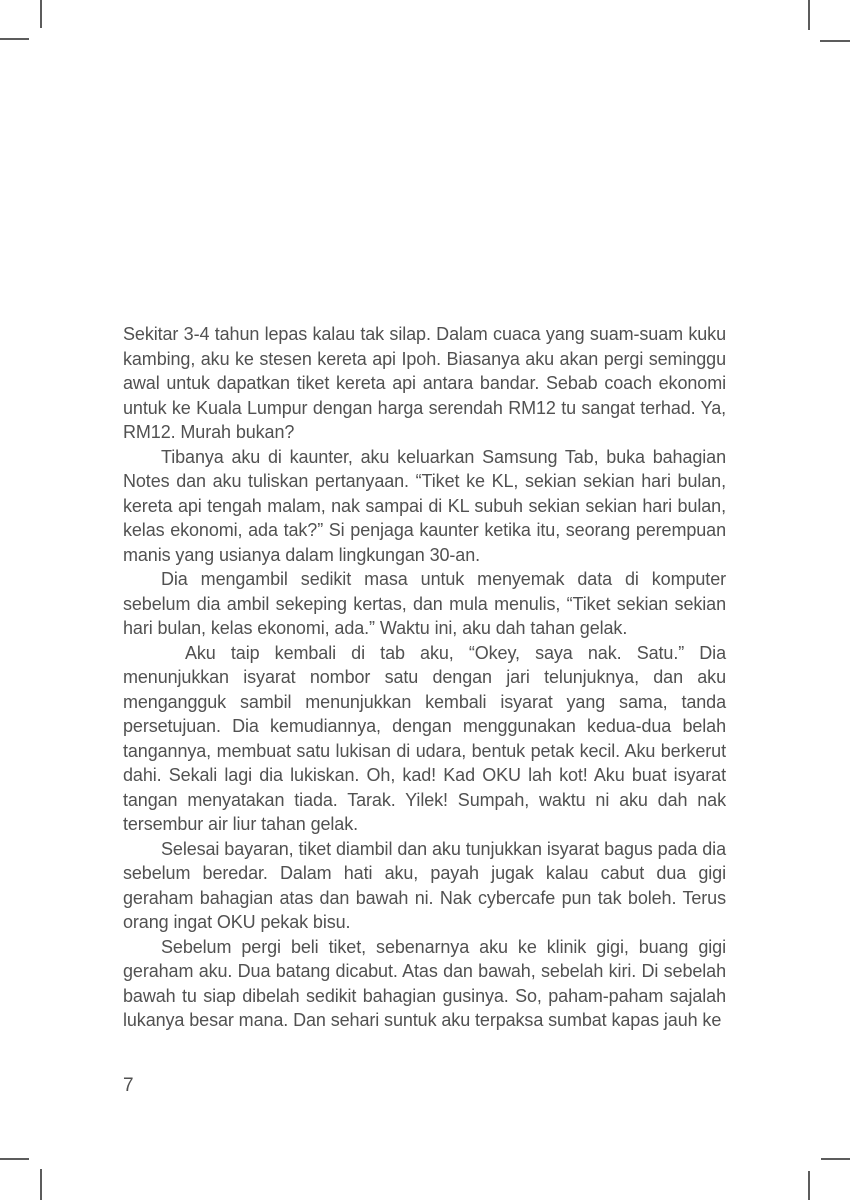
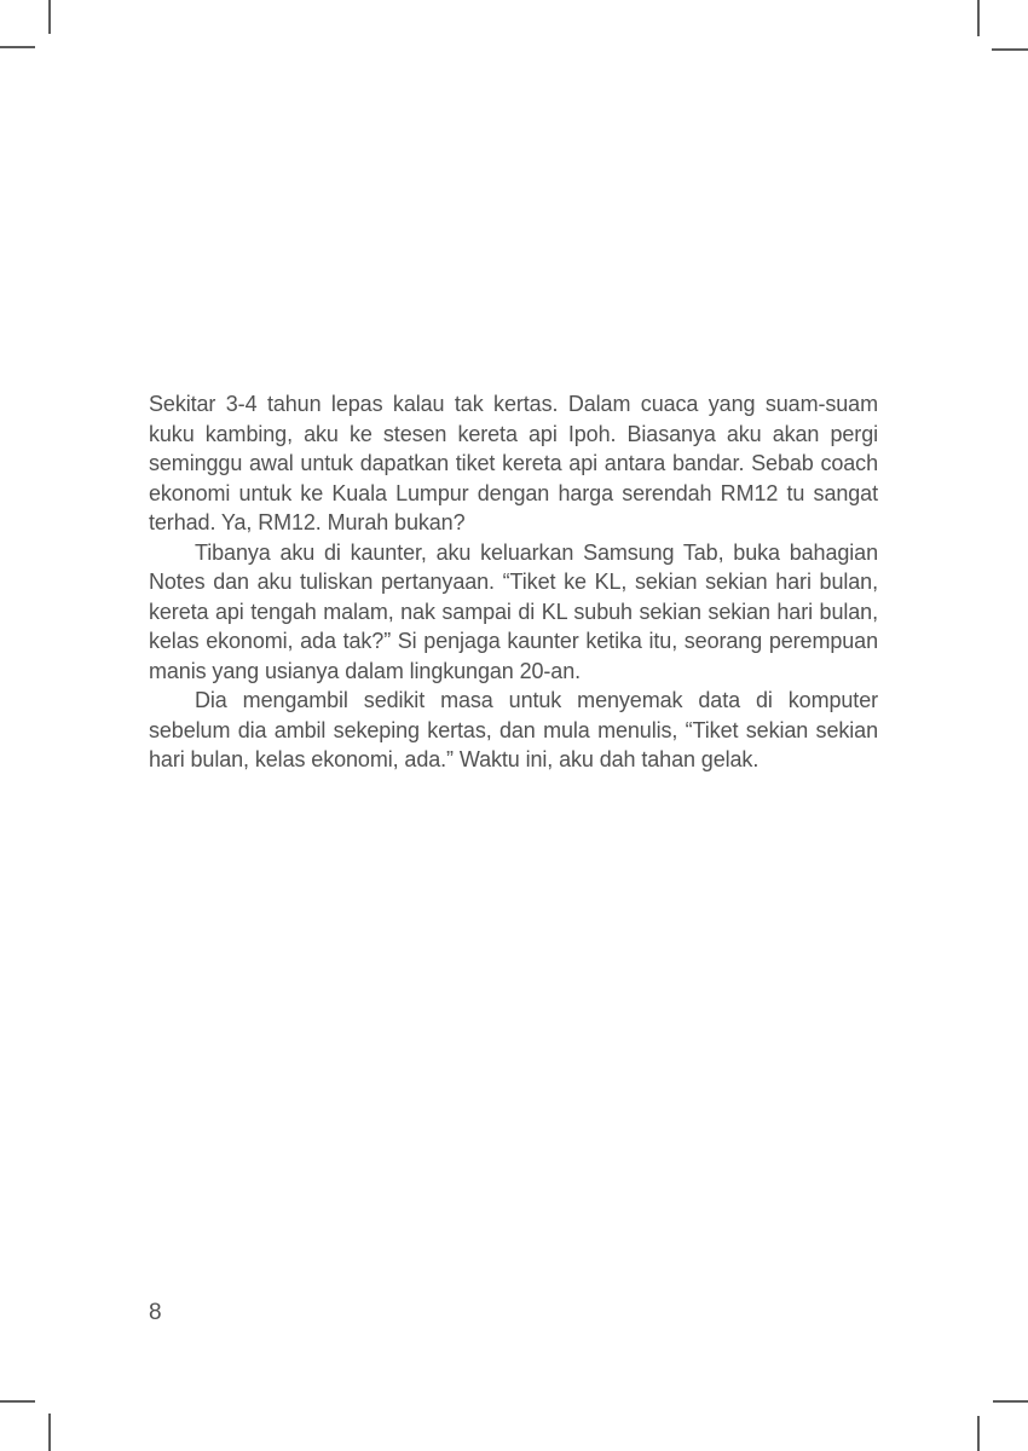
- Sekitar 3-4 tahun lepas kalau tak silap. Dalam cuaca yang suam-suam kuku kambing, aku ke stesen kereta api Ipoh. Biasanya aku akan pergi seminggu awal untuk dapatkan tiket kereta api antara bandar. Sebab coach ekonomi untuk ke Kuala Lumpur dengan harga serendah RM12 tu sangat terhad. Ya, RM12. Murah bukan?
+ Sekitar 3-4 tahun lepas kalau tak kertas. Dalam cuaca yang suam-suam kuku kambing, aku ke stesen kereta api Ipoh. Biasanya aku akan pergi seminggu awal untuk dapatkan tiket kereta api antara bandar. Sebab coach ekonomi untuk ke Kuala Lumpur dengan harga serendah RM12 tu sangat terhad. Ya, RM12. Murah bukan?
- Tibanya aku di kaunter, aku keluarkan Samsung Tab, buka bahagian Notes dan aku tuliskan pertanyaan. “Tiket ke KL, sekian sekian hari bulan, kereta api tengah malam, nak sampai di KL subuh sekian sekian hari bulan, kelas ekonomi, ada tak?” Si penjaga kaunter ketika itu, seorang perempuan manis yang usianya dalam lingkungan 30-an.
+ Tibanya aku di kaunter, aku keluarkan Samsung Tab, buka bahagian Notes dan aku tuliskan pertanyaan. “Tiket ke KL, sekian sekian hari bulan, kereta api tengah malam, nak sampai di KL subuh sekian sekian hari bulan, kelas ekonomi, ada tak?” Si penjaga kaunter ketika itu, seorang perempuan manis yang usianya dalam lingkungan 20-an.
  Dia mengambil sedikit masa untuk menyemak data di komputer sebelum dia ambil sekeping kertas, dan mula menulis, “Tiket sekian sekian hari bulan, kelas ekonomi, ada.” Waktu ini, aku dah tahan gelak.
- Aku taip kembali di tab aku, “Okey, saya nak. Satu.” Dia menunjukkan isyarat nombor satu dengan jari telunjuknya, dan aku mengangguk sambil menunjukkan kembali isyarat yang sama, tanda persetujuan. Dia kemudiannya, dengan menggunakan kedua-dua belah tangannya, membuat satu lukisan di udara, bentuk petak kecil. Aku berkerut dahi. Sekali lagi dia lukiskan. Oh, kad! Kad OKU lah kot! Aku buat isyarat tangan menyatakan tiada. Tarak. Yilek! Sumpah, waktu ni aku dah nak tersembur air liur tahan gelak.
- Selesai bayaran, tiket diambil dan aku tunjukkan isyarat bagus pada dia sebelum beredar. Dalam hati aku, payah jugak kalau cabut dua gigi geraham bahagian atas dan bawah ni. Nak cybercafe pun tak boleh. Terus orang ingat OKU pekak bisu.
- Sebelum pergi beli tiket, sebenarnya aku ke klinik gigi, buang gigi geraham aku. Dua batang dicabut. Atas dan bawah, sebelah kiri. Di sebelah bawah tu siap dibelah sedikit bahagian gusinya. So, paham-paham sajalah lukanya besar mana. Dan sehari suntuk aku terpaksa sumbat kapas jauh ke
- 7
+ 8
